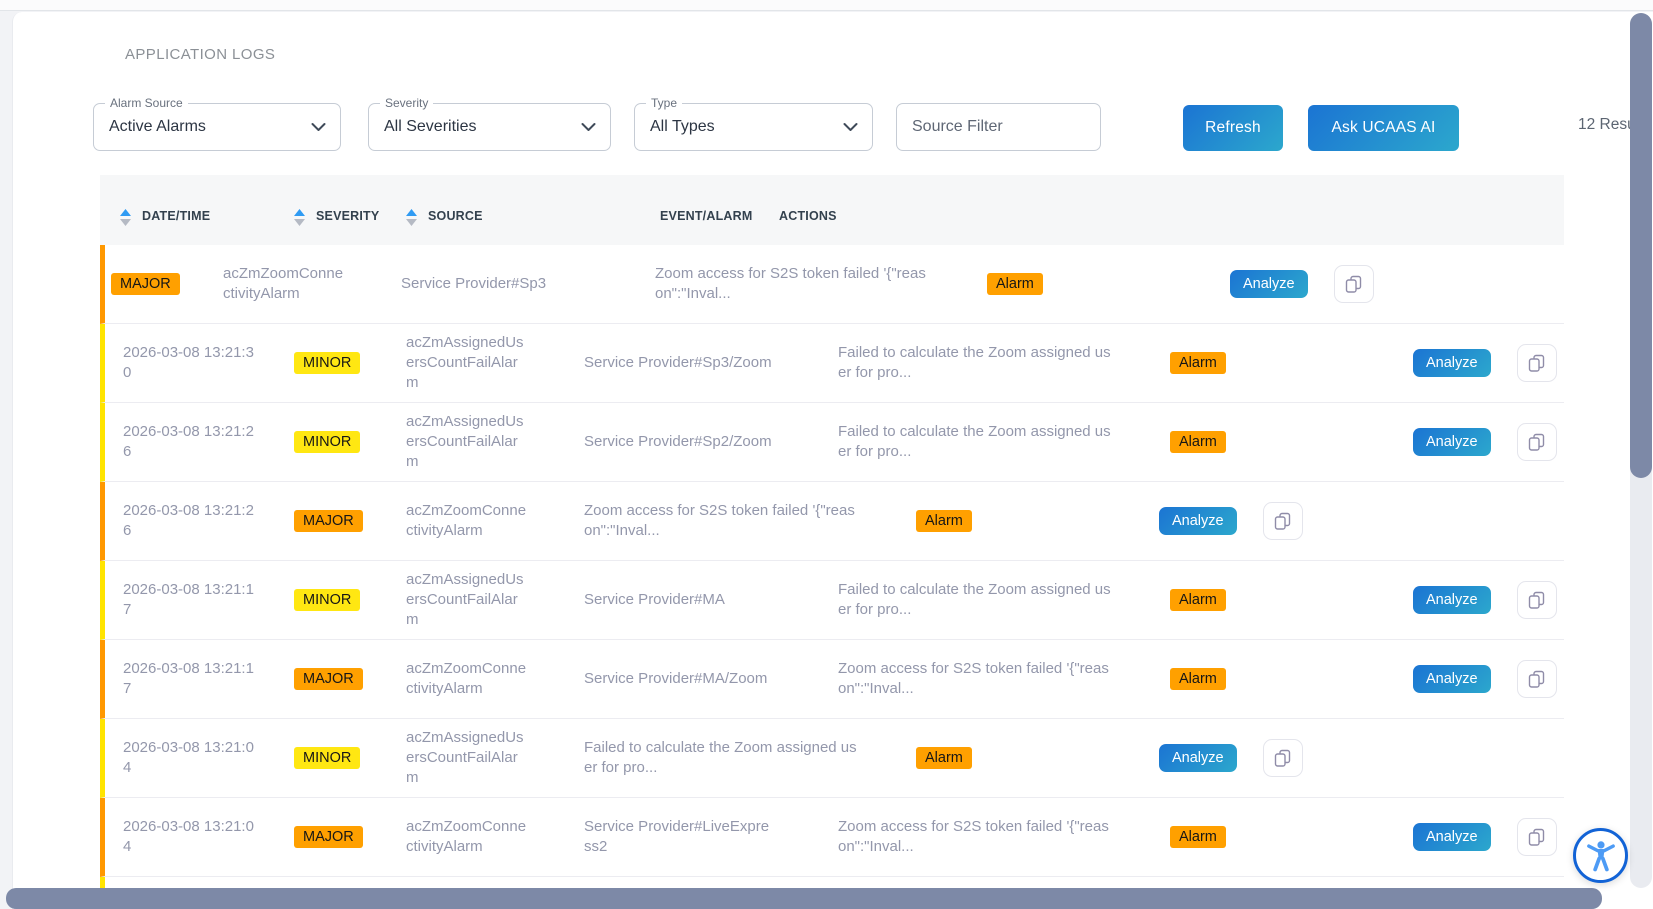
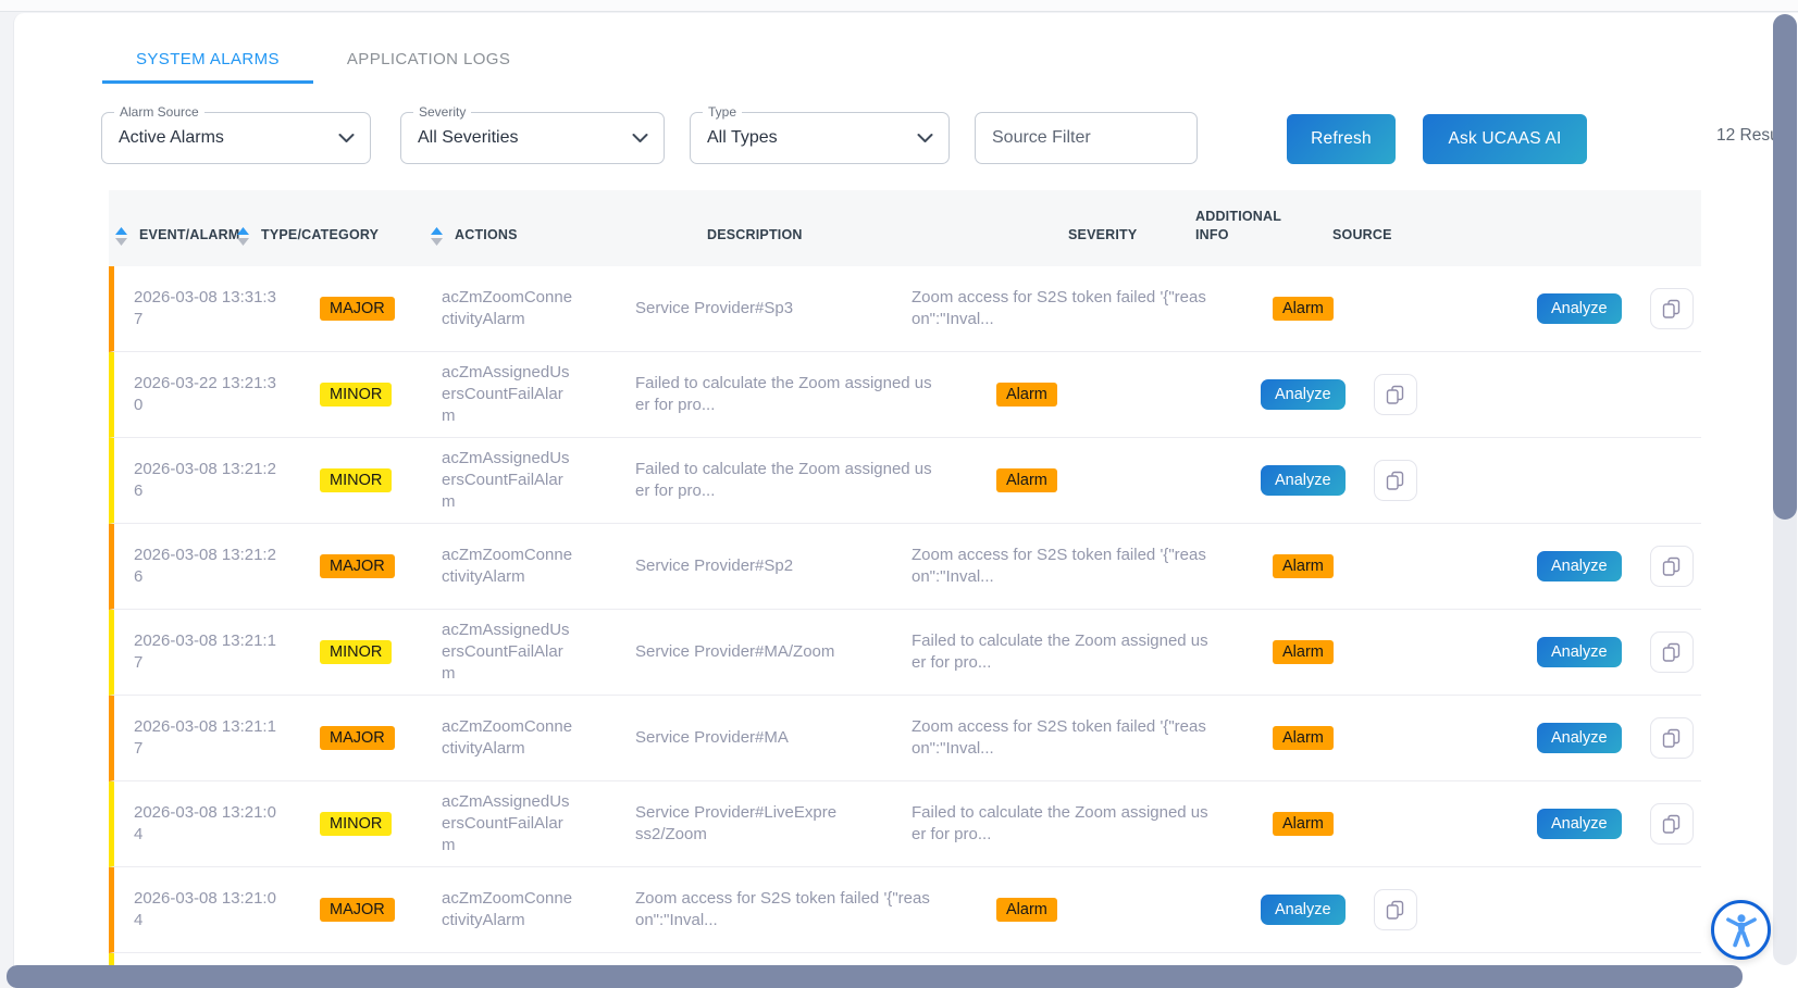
+ SYSTEM ALARMS
  APPLICATION LOGS
  Alarm Source
  Active Alarms
  Severity
  All Severities
  Type
  All Types
  Source Filter
  Refresh
  Ask UCAAS AI
- DATE/TIME
- SEVERITY
+ EVENT/ALARM
+ TYPE/CATEGORY
- SOURCE
+ ACTIONS
+ DESCRIPTION
- EVENT/ALARM
+ SEVERITY
+ ADDITIONAL INFO
- ACTIONS
+ SOURCE
+ 2026-03-08 13:31:37
  MAJOR
  acZmZoomConnectivityAlarm
  Service Provider#Sp3
  Zoom access for S2S token failed '{"reason":"Inval...
  Alarm
  Analyze
- 2026-03-08 13:21:30
+ 2026-03-22 13:21:30
  MINOR
  acZmAssignedUsersCountFailAlarm
- Service Provider#Sp3/Zoom
  Failed to calculate the Zoom assigned user for pro...
  Alarm
  Analyze
  2026-03-08 13:21:26
  MINOR
  acZmAssignedUsersCountFailAlarm
- Service Provider#Sp2/Zoom
  Failed to calculate the Zoom assigned user for pro...
  Alarm
  Analyze
  2026-03-08 13:21:26
  MAJOR
  acZmZoomConnectivityAlarm
+ Service Provider#Sp2
  Zoom access for S2S token failed '{"reason":"Inval...
  Alarm
  Analyze
  2026-03-08 13:21:17
  MINOR
  acZmAssignedUsersCountFailAlarm
- Service Provider#MA
+ Service Provider#MA/Zoom
  Failed to calculate the Zoom assigned user for pro...
  Alarm
  Analyze
  2026-03-08 13:21:17
  MAJOR
  acZmZoomConnectivityAlarm
- Service Provider#MA/Zoom
+ Service Provider#MA
  Zoom access for S2S token failed '{"reason":"Inval...
  Alarm
  Analyze
  2026-03-08 13:21:04
  MINOR
  acZmAssignedUsersCountFailAlarm
+ Service Provider#LiveExpress2/Zoom
  Failed to calculate the Zoom assigned user for pro...
  Alarm
  Analyze
  2026-03-08 13:21:04
  MAJOR
  acZmZoomConnectivityAlarm
- Service Provider#LiveExpress2
  Zoom access for S2S token failed '{"reason":"Inval...
  Alarm
  Analyze
